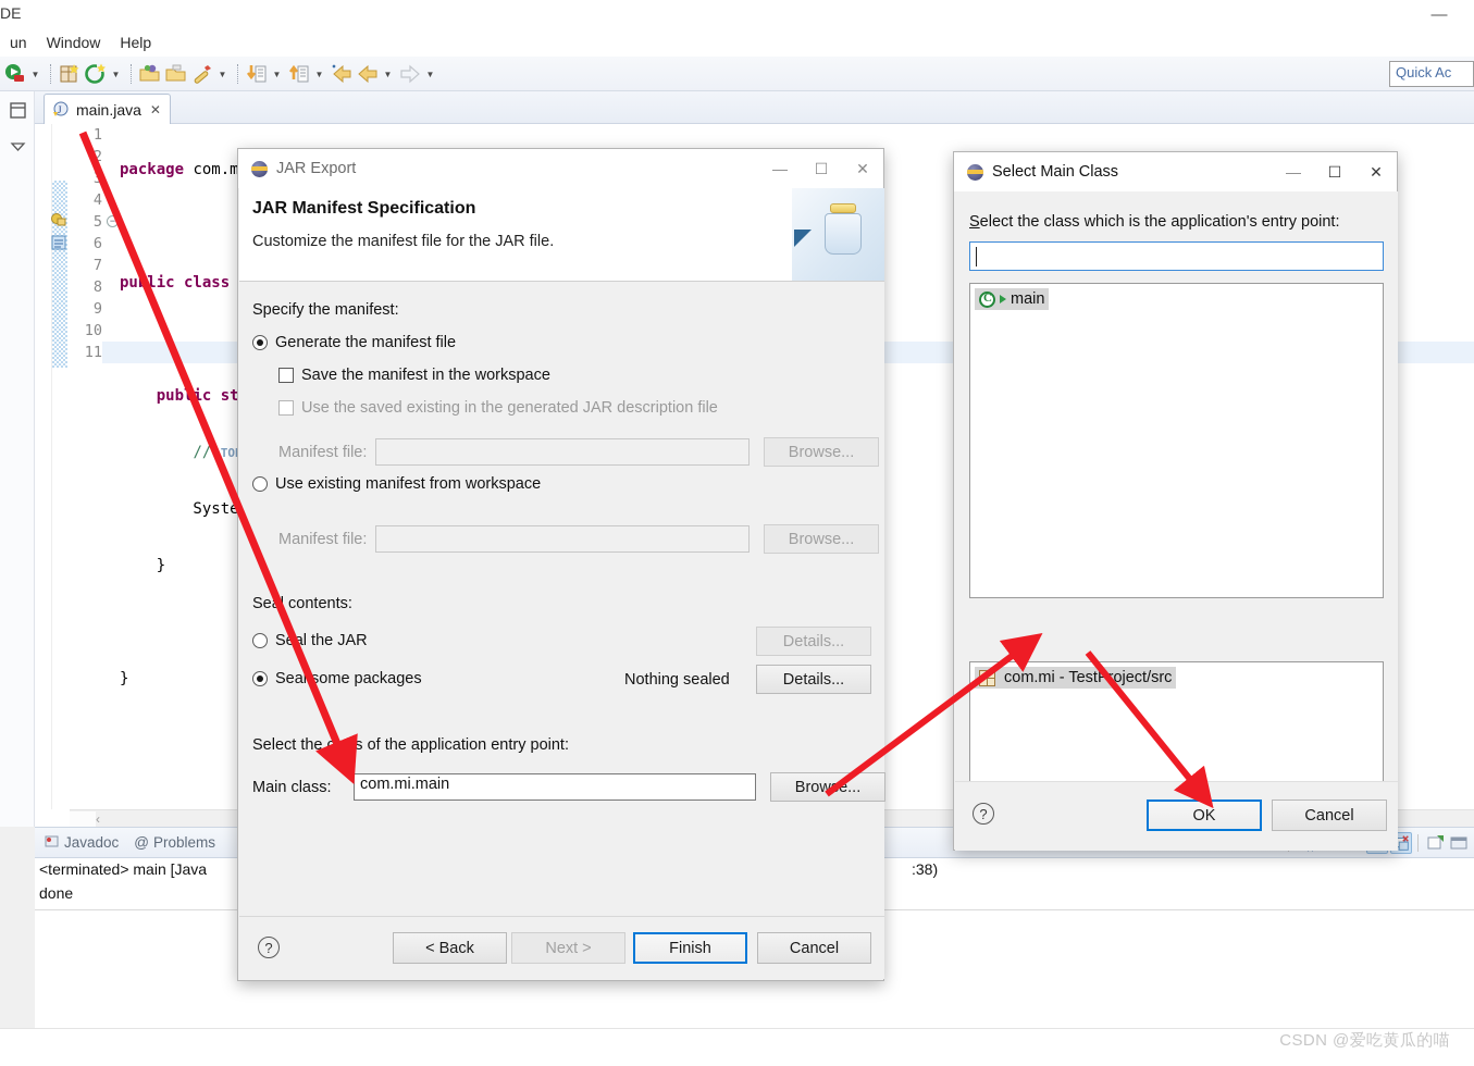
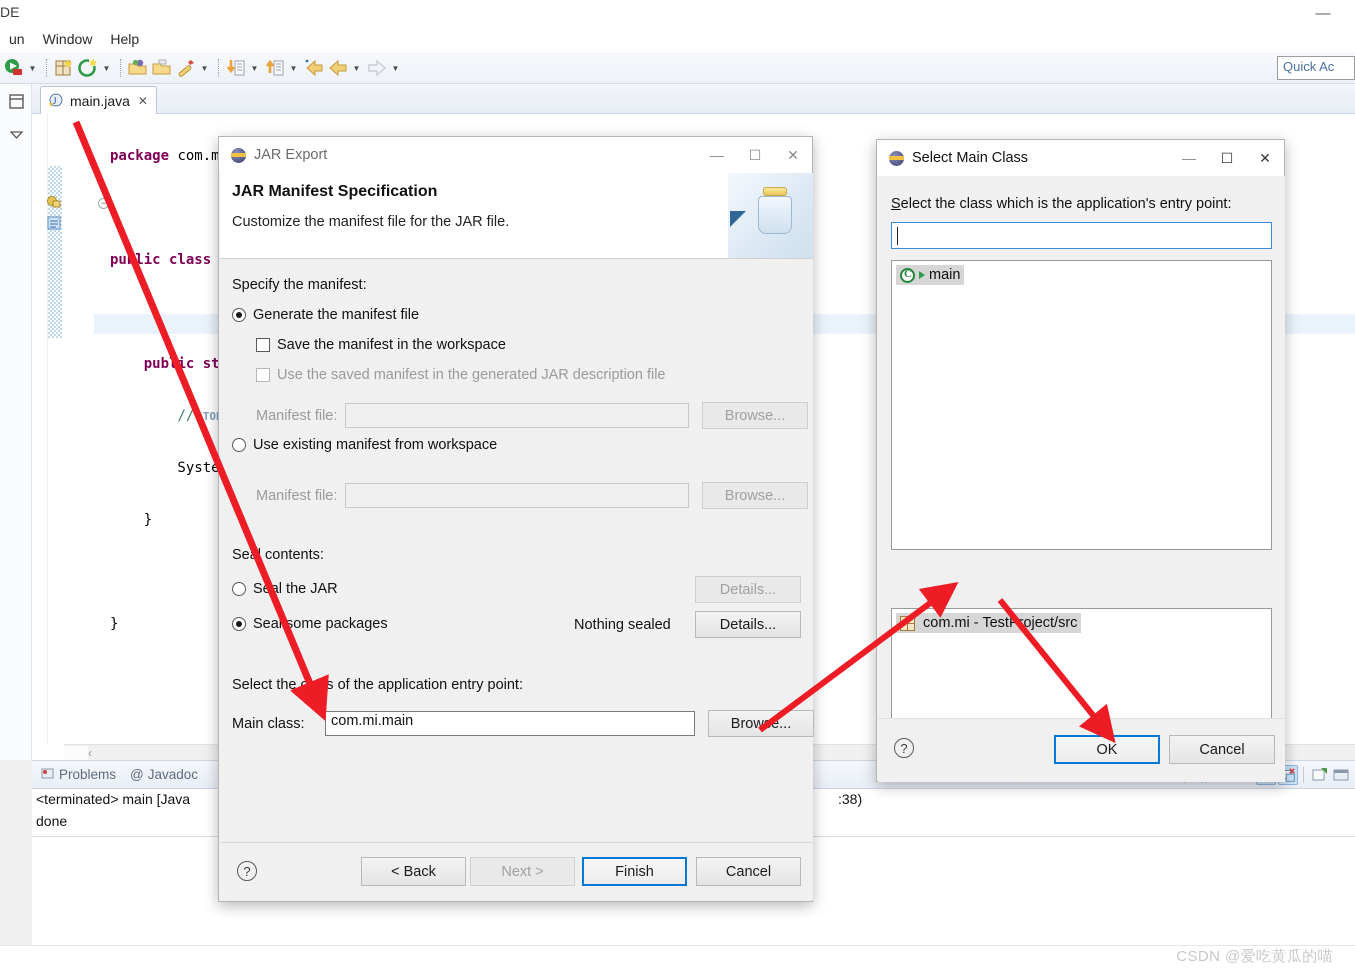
  DE
  —
  un
  Window
  Help
  ▼
  ▼
  ▼
  ▼
  ▼
  ▼
  ▼
  Quick Ac
  J
  main.java
  ✕
- 1
- 2
- 4
- 5
- 6
- 7
- 8
- 9
- 10
- 11
  −
  package com.m
  pulic class
  pubic st
  Syste
  }
  }
  ‹
- Javadoc
+ Problems
  @
- Problems
+ Javadoc
  <terminated> main [Java
  :38)
  done
  CSDN @爱吃黄瓜的喵
  JAR Export
  —
  ☐
  ✕
  JAR Manifest Specification
  Customize the manifest file for the JAR file.
  Specify the manifest:
  Generate the manifest file
  Save the manifest in the workspace
- Use the saved existing in the generated JAR description file
+ Use the saved manifest in the generated JAR description file
  Manifest file:
  Browse...
  Use existing manifest from workspace
  Manifest file:
  Browse...
  Se contents:
  Seal the JAR
  Details...
  Seal some packages
  Nothing sealed
  Details...
  Select the cass of the application entry point:
  Main class:
  com.mi.main
  Browe...
  ?
  < Back
  Next >
  Finish
  Cancel
  Select Main Class
  —
  ☐
  ✕
  Select the class which is the application's entry point:
  main
  com.mi - TestPoject/src
  ?
  OK
  Cancel
